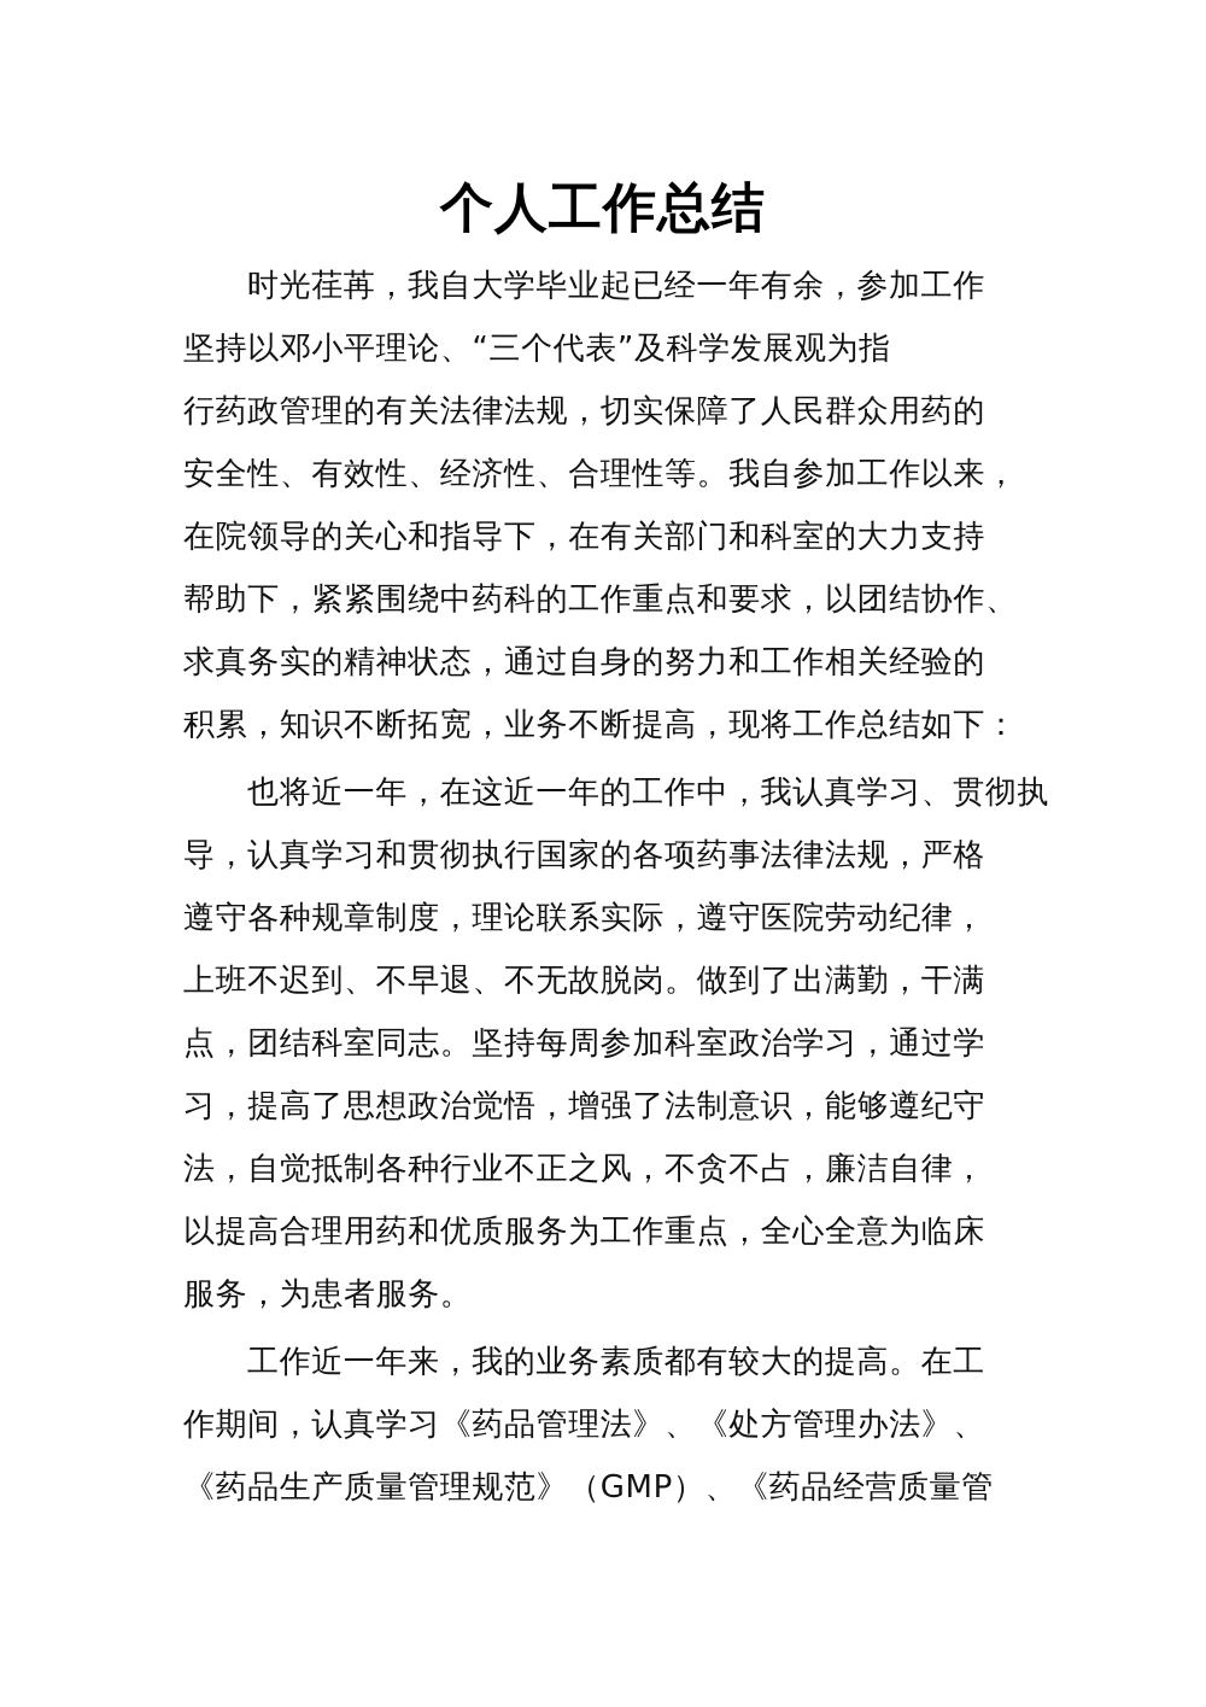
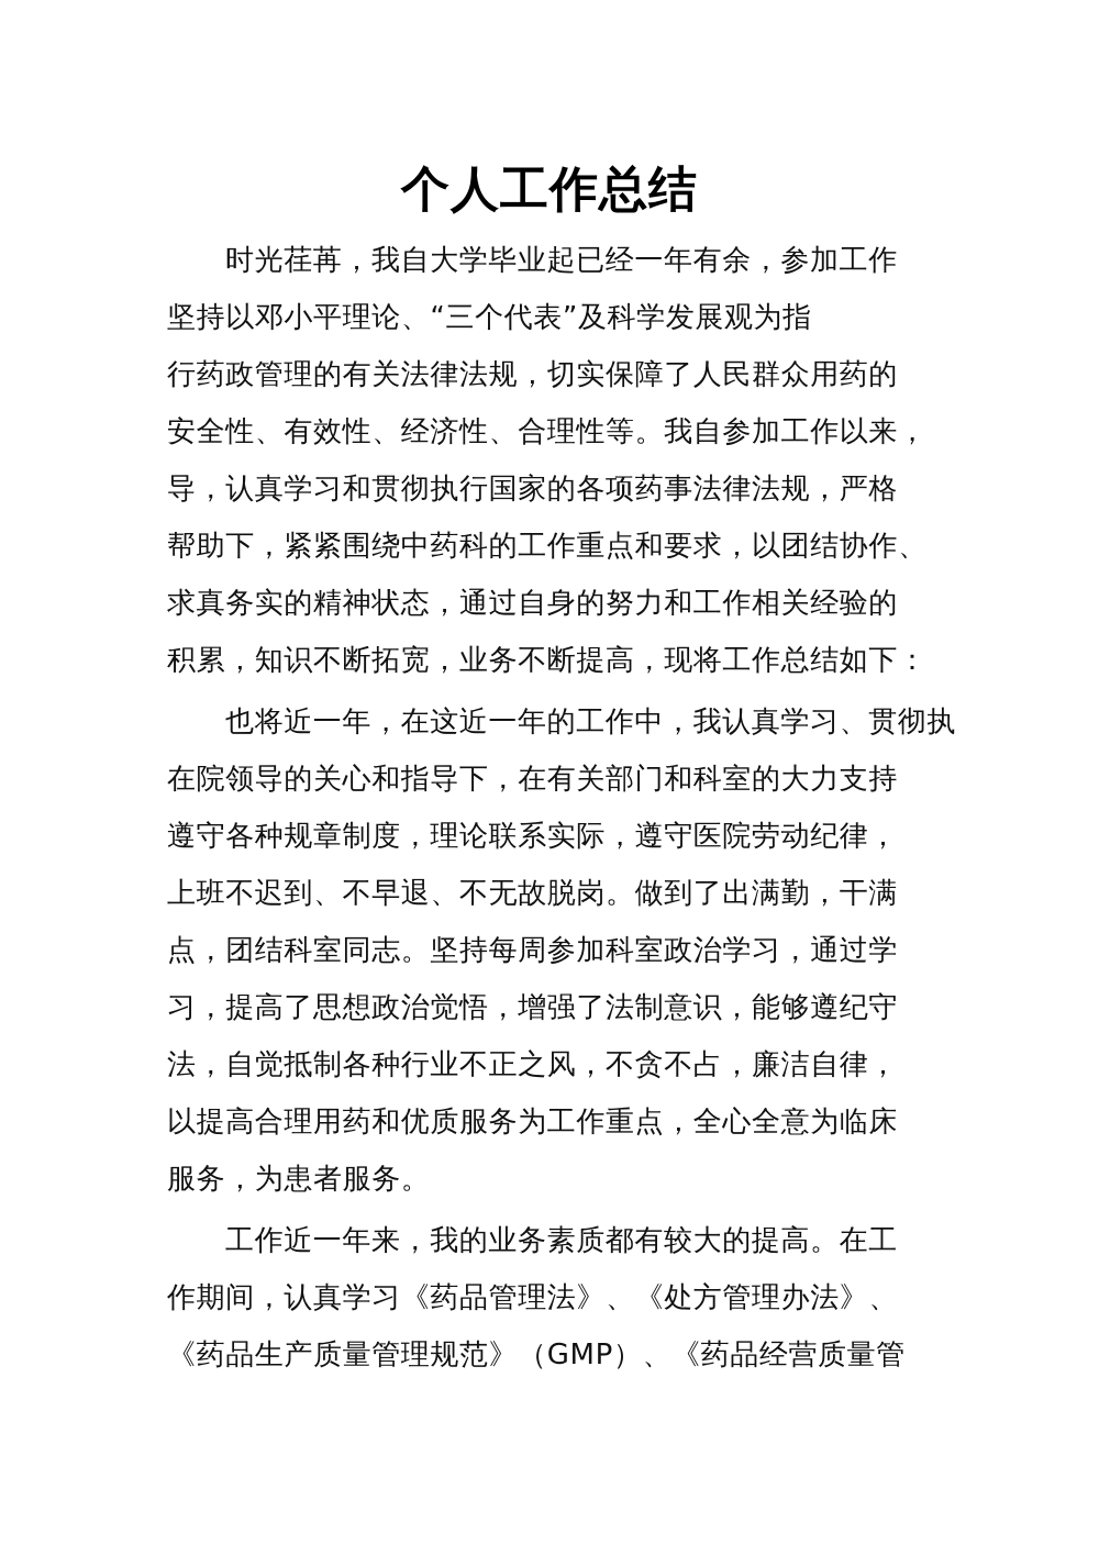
  个人工作总结
  时光荏苒，我自大学毕业起已经一年有余，参加工作
  坚持以邓小平理论、“三个代表”及科学发展观为指
  行药政管理的有关法律法规，切实保障了人民群众用药的
  安全性、有效性、经济性、合理性等。我自参加工作以来，
- 在院领导的关心和指导下，在有关部门和科室的大力支持
+ 导，认真学习和贯彻执行国家的各项药事法律法规，严格
  帮助下，紧紧围绕中药科的工作重点和要求，以团结协作、
  求真务实的精神状态，通过自身的努力和工作相关经验的
  积累，知识不断拓宽，业务不断提高，现将工作总结如下：
  也将近一年，在这近一年的工作中，我认真学习、贯彻执
- 导，认真学习和贯彻执行国家的各项药事法律法规，严格
+ 在院领导的关心和指导下，在有关部门和科室的大力支持
  遵守各种规章制度，理论联系实际，遵守医院劳动纪律，
  上班不迟到、不早退、不无故脱岗。做到了出满勤，干满
  点，团结科室同志。坚持每周参加科室政治学习，通过学
  习，提高了思想政治觉悟，增强了法制意识，能够遵纪守
  法，自觉抵制各种行业不正之风，不贪不占，廉洁自律，
  以提高合理用药和优质服务为工作重点，全心全意为临床
  服务，为患者服务。
  工作近一年来，我的业务素质都有较大的提高。在工
  作期间，认真学习《药品管理法》、《处方管理办法》、
  《药品生产质量管理规范》（GMP）、《药品经营质量管
